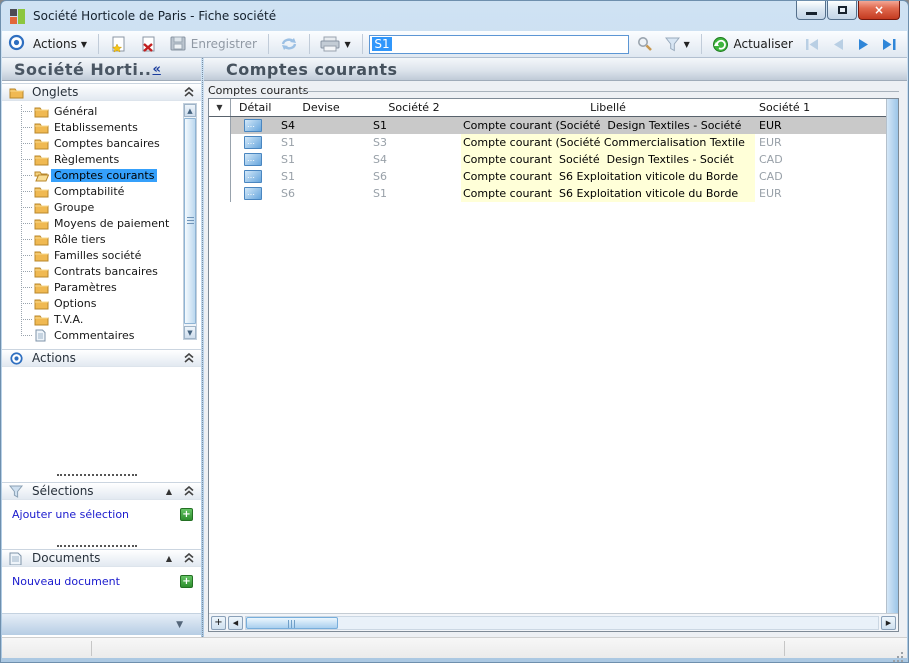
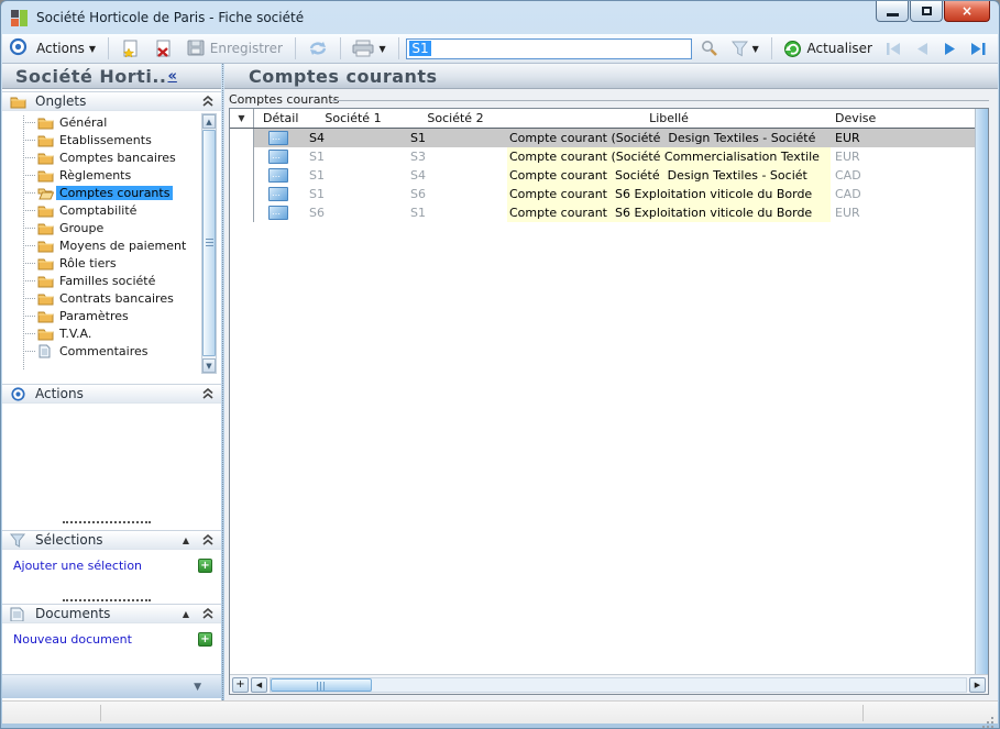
  Société Horticole de Paris - Fiche société
  ×
  Actions
  ▼
  Enregistrer
  ▼
  S1
  ▼
  Actualiser
  Société Horti..
  «
  Onglets
  Général
  Etablissements
  Comptes bancaires
  Règlements
  Comptes courants
  Comptabilité
  Groupe
  Moyens de paiement
  Rôle tiers
  Familles société
  Contrats bancaires
  Paramètres
- Options
  T.V.A.
  Commentaires
  ▲
  ▼
  Actions
  Sélections
  ▲
  Ajouter une sélection
  +
  Documents
  ▲
  Nouveau document
  +
  ▼
  Comptes courants
  Comptes courants
  ▼
  Détail
- Devise
+ Société 1
  Société 2
  Libellé
- Société 1
+ Devise
  …
  S4
  S1
  Compte courant (Société Design Textiles - Société
  EUR
  …
  S1
  S3
  Compte courant (Société Commercialisation Textile
  EUR
  …
  S1
  S4
  Compte courant Société Design Textiles - Sociét
  CAD
  …
  S1
  S6
  Compte courant S6 Exploitation viticole du Borde
  CAD
  …
  S6
  S1
  Compte courant S6 Exploitation viticole du Borde
  EUR
  +
  ◀
  ▶
